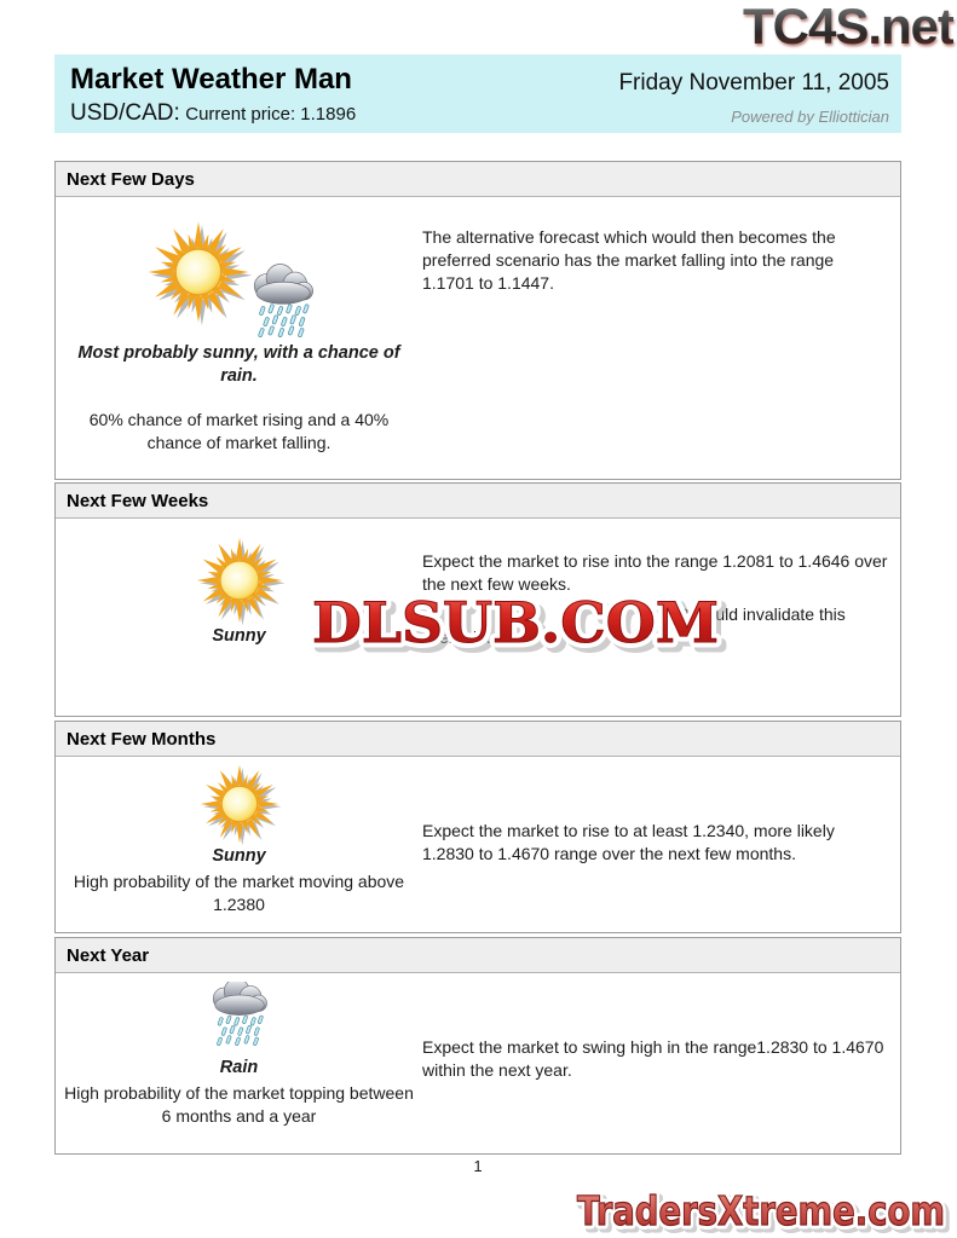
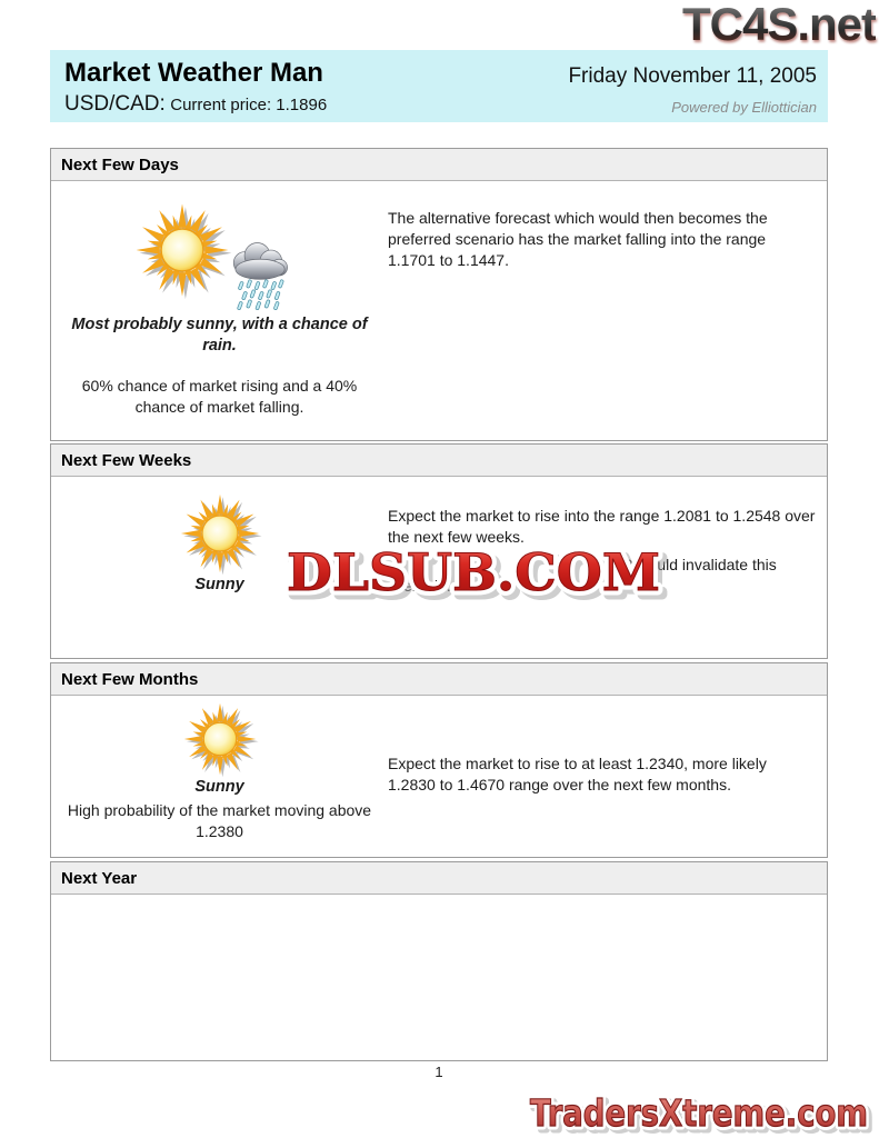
  TC4S.net
  Market Weather Man
  USD/CAD: Current price: 1.1896
  Friday November 11, 2005
  Powered by Elliottician
  Next Few Days
  Most probably sunny, with a chance of rain.
  60% chance of market rising and a 40% chance of market falling.
  The alternative forecast which would then becomes the preferred scenario has the market falling into the range 1.1701 to 1.1447.
  Next Few Weeks
  Sunny
- Expect the market to rise into the range 1.2081 to 1.4646 over the next few weeks.
+ Expect the market to rise into the range 1.2081 to 1.2548 over the next few weeks.
  39 would invalidate this scenario.
  Next Few Months
  Sunny
  High probability of the market moving above 1.2380
  Expect the market to rise to at least 1.2340, more likely 1.2830 to 1.4670 range over the next few months.
  Next Year
- Rain
- High probability of the market topping between 6 months and a year
- Expect the market to swing high in the range1.2830 to 1.4670 within the next year.
  DLSUB.COM
  1
  TradersXtreme.com
